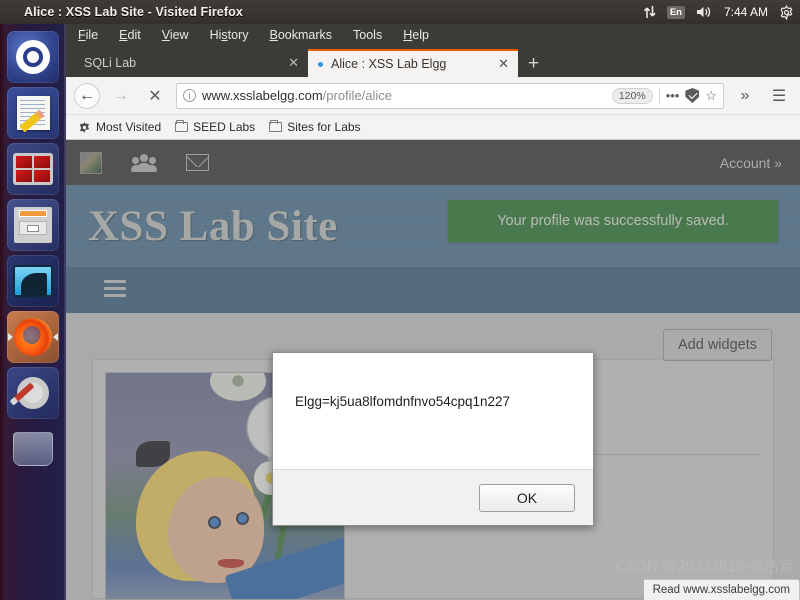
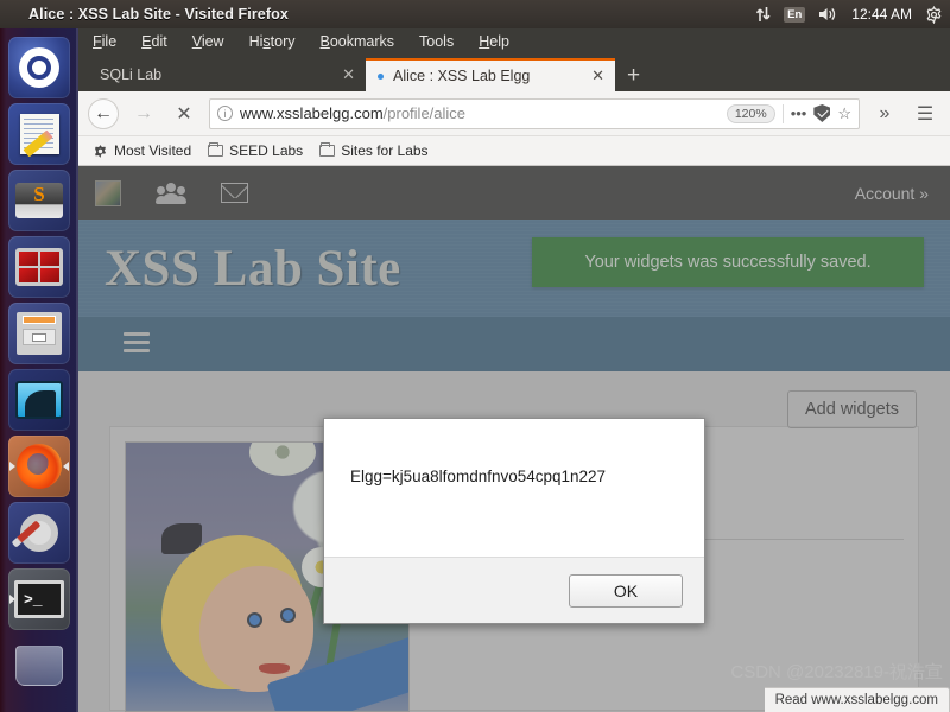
  Alice : XSS Lab Site - Visited Firefox
  En
- 7:44 AM
+ 12:44 AM
+ S
+ >_
  File
  Edit
  View
  History
  Bookmarks
  Tools
  Help
  SQLi Lab
  ✕
  Alice : XSS Lab Elgg
  ✕
  +
  ←
  →
  ✕
  i
  www.xsslabelgg.com/profile/alice
  120%
  •••
  ☆
  »
  ☰
  Most Visited
  SEED Labs
  Sites for Labs
  Account »
  XSS Lab Site
- Your profile was successfully saved.
+ Your widgets was successfully saved.
  Add widgets
  Elgg=kj5ua8lfomdnfnvo54cpq1n227
  OK
  Read www.xsslabelgg.com
  CSDN @20232819-祝浩宣
